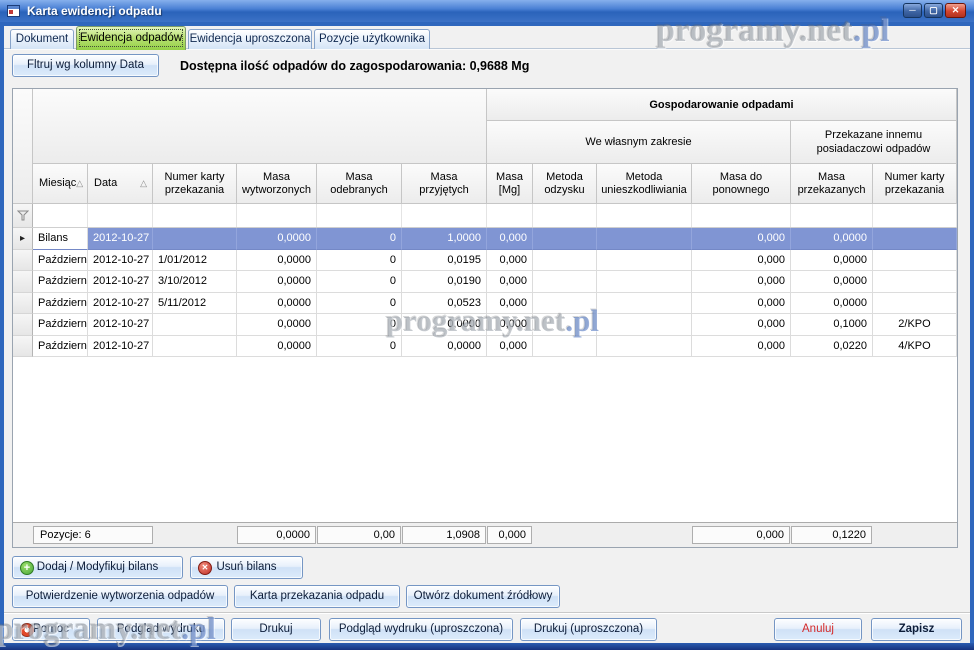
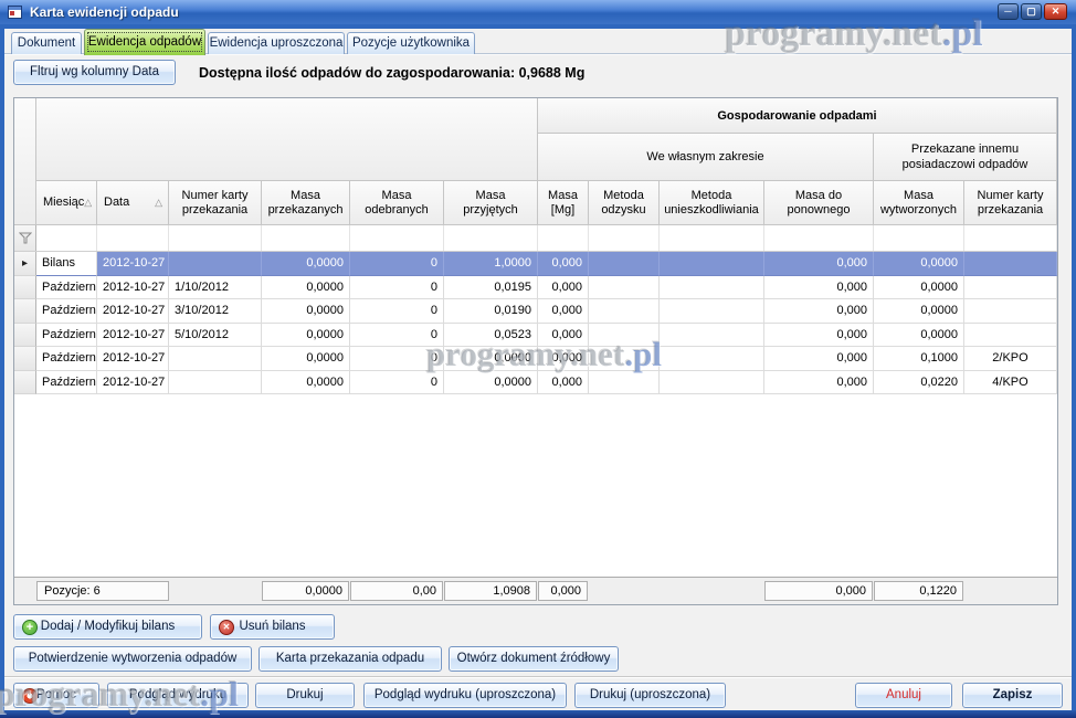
  Karta ewidencji odpadu
  ─
  ▢
  ✕
  Dokument
  Ewidencja odpadów
  Ewidencja uproszczona
  Pozycje użytkownika
  Fltruj wg kolumny Data
  Dostępna ilość odpadów do zagospodarowania: 0,9688 Mg
  Gospodarowanie odpadami
  We własnym zakresie
  Przekazane innemu posiadaczowi odpadów
  Miesiąc
  △
  Data
  △
  Numer karty przekazania
- Masa wytworzonych
+ Masa przekazanych
  Masa odebranych
  Masa przyjętych
  Masa [Mg]
  Metoda odzysku
  Metoda unieszkodliwiania
  Masa do ponownego
- Masa przekazanych
+ Masa wytworzonych
  Numer karty przekazania
  ▸
  Bilans
  2012-10-27
  0,0000
  0
  1,0000
  0,000
  0,000
  0,0000
  Październ
  2012-10-27
- 1/01/2012
+ 1/10/2012
  0,0000
  0
  0,0195
  0,000
  0,000
  0,0000
  Październ
  2012-10-27
  3/10/2012
  0,0000
  0
  0,0190
  0,000
  0,000
  0,0000
  Październ
  2012-10-27
- 5/11/2012
+ 5/10/2012
  0,0000
  0
  0,0523
  0,000
  0,000
  0,0000
  Październ
  2012-10-27
  0,0000
  0
  0,0000
  0,000
  0,000
  0,1000
  2/KPO
  Październ
  2012-10-27
  0,0000
  0
  0,0000
  0,000
  0,000
  0,0220
  4/KPO
  Pozycje: 6
  0,0000
  0,00
  1,0908
  0,000
  0,000
  0,1220
  Dodaj / Modyfikuj bilans
  Usuń bilans
  Potwierdzenie wytworzenia odpadów
  Karta przekazania odpadu
  Otwórz dokument źródłowy
  Pomoc
  Podgląd wydruku
  Drukuj
  Podgląd wydruku (uproszczona)
  Drukuj (uproszczona)
  Anuluj
  Zapisz
  programy.net.pl
  programy.net.pl
  programy.net.pl
